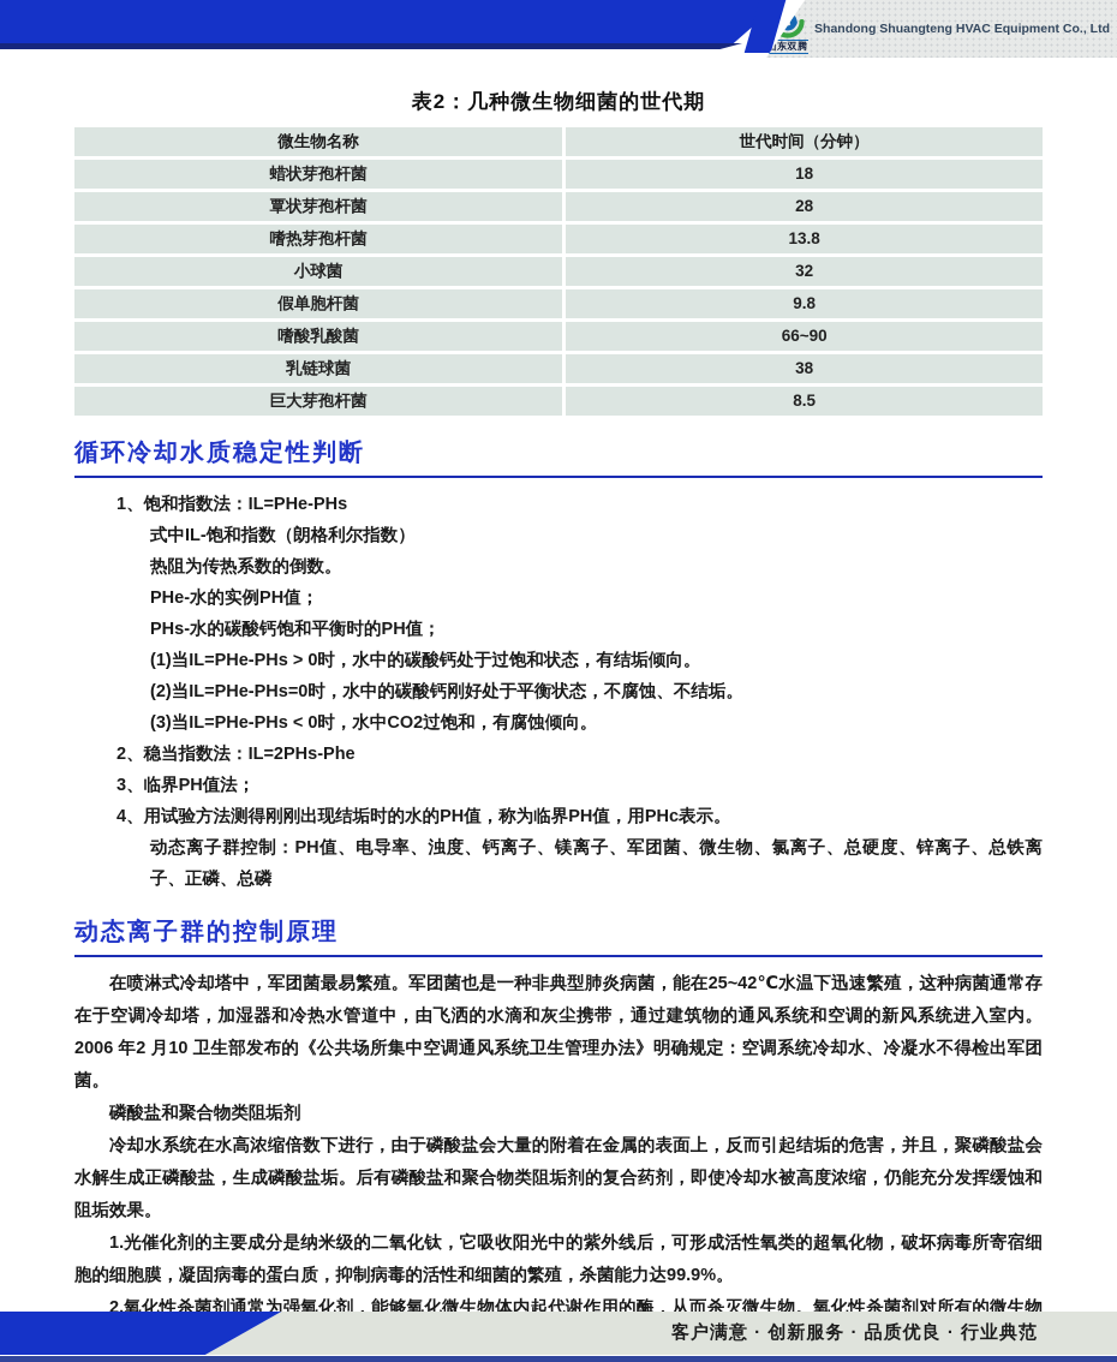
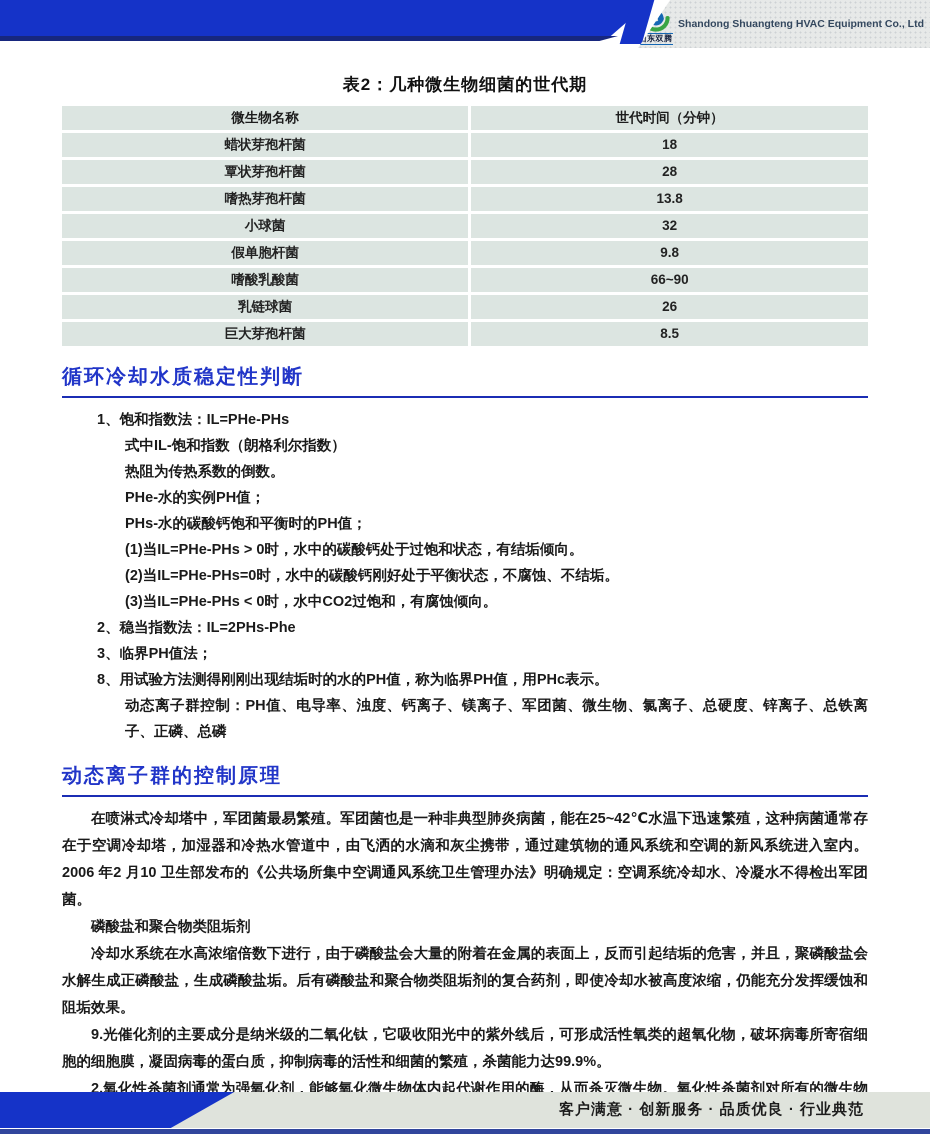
  东双腾
  Shandong Shuangteng HVAC Equipment Co., Ltd
  表2：几种微生物细菌的世代期
  微生物名称
  世代时间（分钟）
  蜡状芽孢杆菌
  18
  覃状芽孢杆菌
  28
  嗜热芽孢杆菌
  13.8
  小球菌
  32
  假单胞杆菌
  9.8
  嗜酸乳酸菌
  66~90
  乳链球菌
- 38
+ 26
  巨大芽孢杆菌
  8.5
  循环冷却水质稳定性判断
  1、饱和指数法：IL=PHe-PHs
  式中IL-饱和指数（朗格利尔指数）
  热阻为传热系数的倒数。
  PHe-水的实例PH值；
  PHs-水的碳酸钙饱和平衡时的PH值；
  (1)当IL=PHe-PHs > 0时，水中的碳酸钙处于过饱和状态，有结垢倾向。
  (2)当IL=PHe-PHs=0时，水中的碳酸钙刚好处于平衡状态，不腐蚀、不结垢。
  (3)当IL=PHe-PHs < 0时，水中CO2过饱和，有腐蚀倾向。
  2、稳当指数法：IL=2PHs-Phe
  3、临界PH值法；
- 4、用试验方法测得刚刚出现结垢时的水的PH值，称为临界PH值，用PHc表示。
+ 8、用试验方法测得刚刚出现结垢时的水的PH值，称为临界PH值，用PHc表示。
  动态离子群控制：PH值、电导率、浊度、钙离子、镁离子、军团菌、微生物、氯离子、总硬度、锌离子、总铁离子、正磷、总磷
  动态离子群的控制原理
  在喷淋式冷却塔中，军团菌最易繁殖。军团菌也是一种非典型肺炎病菌，能在25~42℃水温下迅速繁殖，这种病菌通常存在于空调冷却塔，加湿器和冷热水管道中，由飞洒的水滴和灰尘携带，通过建筑物的通风系统和空调的新风系统进入室内。2006 年2 月10 卫生部发布的《公共场所集中空调通风系统卫生管理办法》明确规定：空调系统冷却水、冷凝水不得检出军团菌。
  磷酸盐和聚合物类阻垢剂
  冷却水系统在水高浓缩倍数下进行，由于磷酸盐会大量的附着在金属的表面上，反而引起结垢的危害，并且，聚磷酸盐会水解生成正磷酸盐，生成磷酸盐垢。后有磷酸盐和聚合物类阻垢剂的复合药剂，即使冷却水被高度浓缩，仍能充分发挥缓蚀和阻垢效果。
- 1.光催化剂的主要成分是纳米级的二氧化钛，它吸收阳光中的紫外线后，可形成活性氧类的超氧化物，破坏病毒所寄宿细胞的细胞膜，凝固病毒的蛋白质，抑制病毒的活性和细菌的繁殖，杀菌能力达99.9%。
+ 9.光催化剂的主要成分是纳米级的二氧化钛，它吸收阳光中的紫外线后，可形成活性氧类的超氧化物，破坏病毒所寄宿细胞的细胞膜，凝固病毒的蛋白质，抑制病毒的活性和细菌的繁殖，杀菌能力达99.9%。
  2.氧化性杀菌剂通常为强氧化剂，能够氧化微生物体内起代谢作用的酶，从而杀灭微生物。氧化性杀菌剂对所有的微生物
  客户满意 · 创新服务 · 品质优良 · 行业典范
